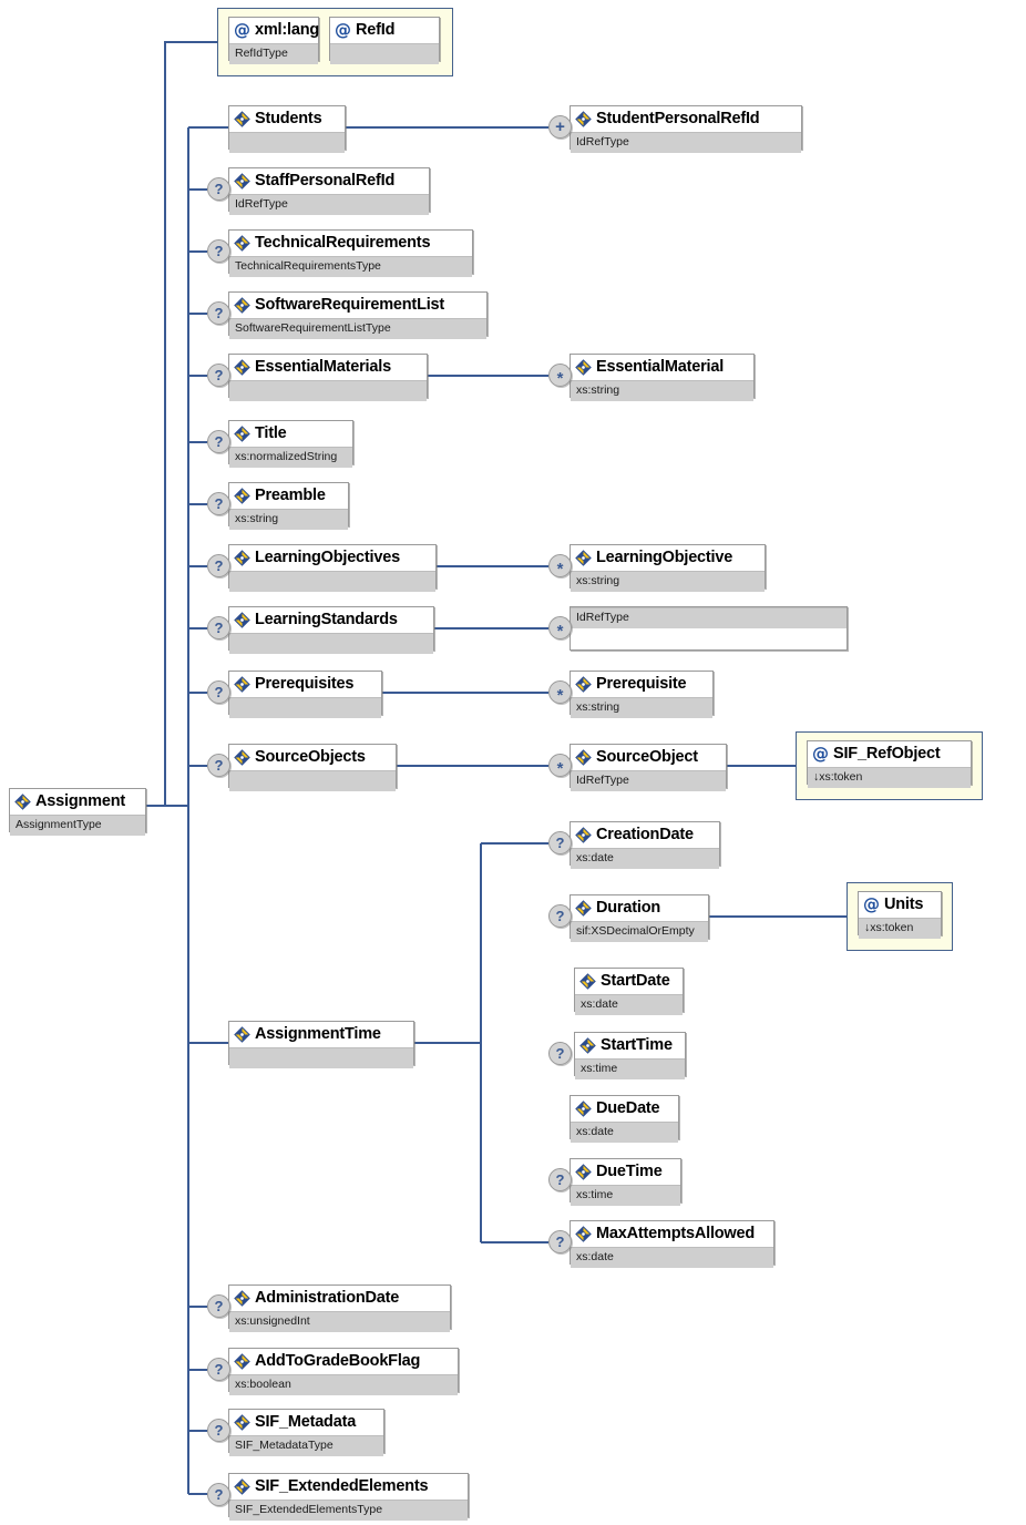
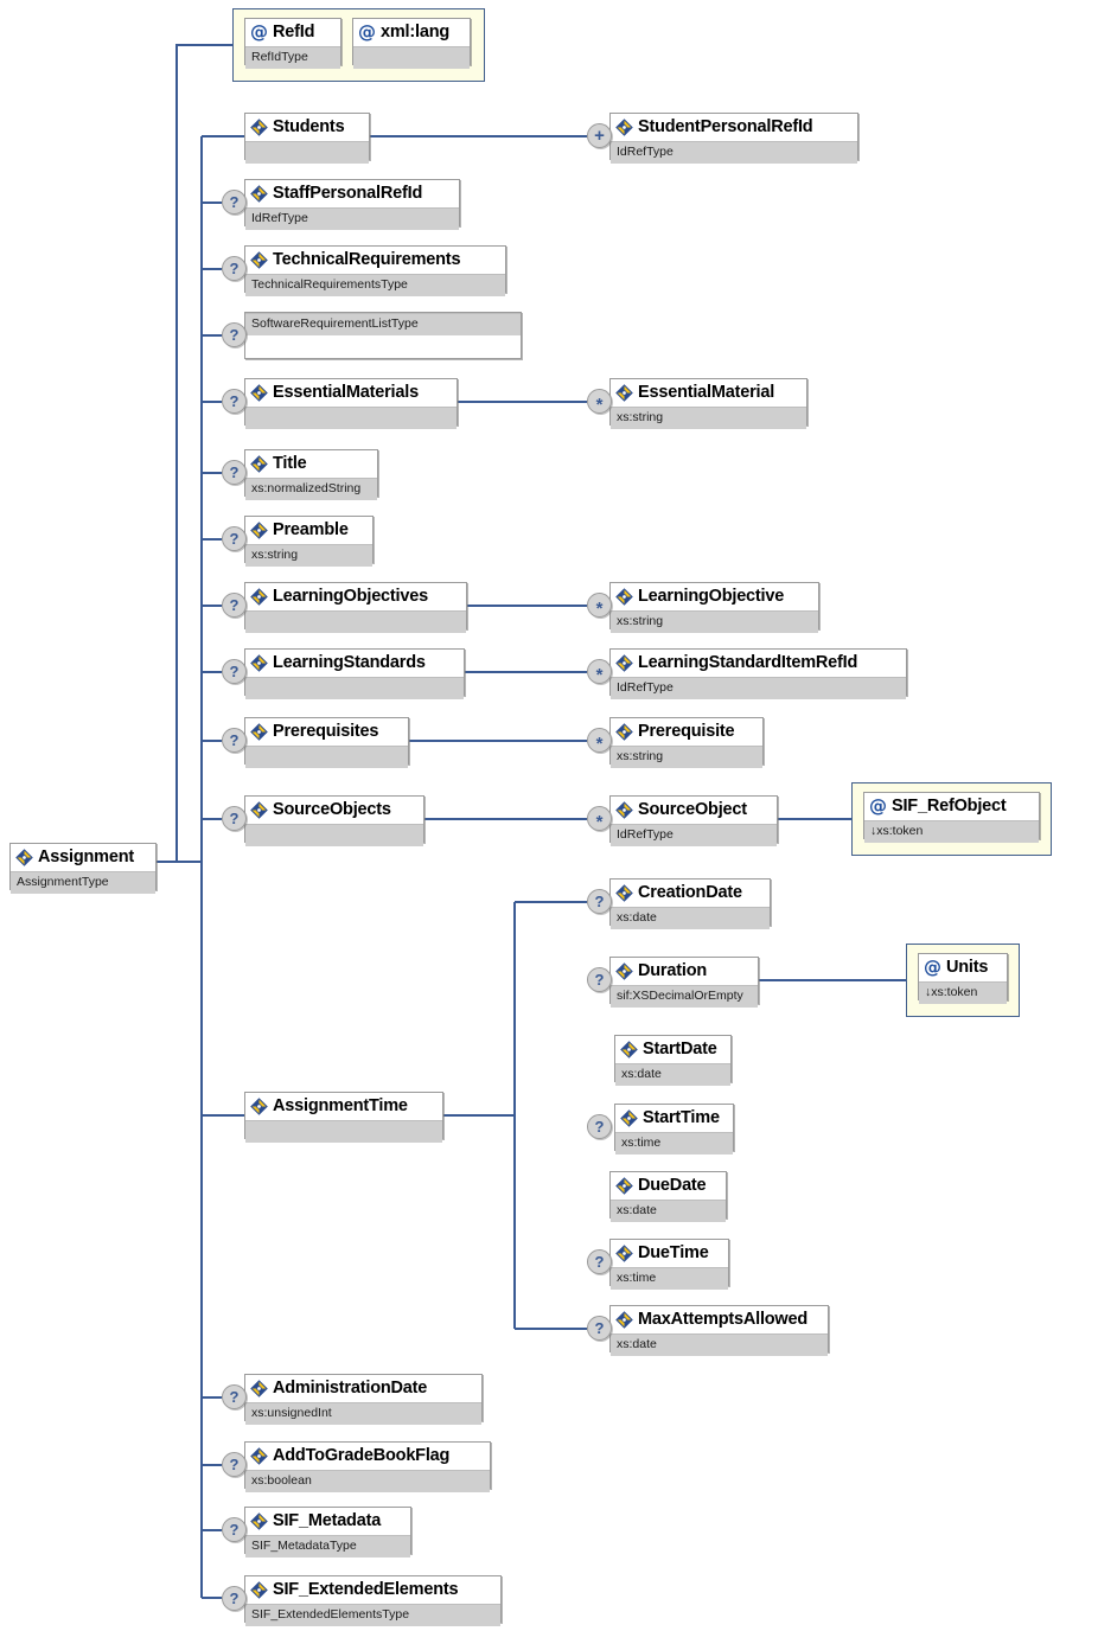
  @
- xml:lang
+ RefId
  RefIdType
  @
- RefId
+ xml:lang
  Students
  StudentPersonalRefId
  IdRefType
  StaffPersonalRefId
  IdRefType
  TechnicalRequirements
  TechnicalRequirementsType
- SoftwareRequirementList
  SoftwareRequirementListType
  EssentialMaterials
  EssentialMaterial
  xs:string
  Title
  xs:normalizedString
  Preamble
  xs:string
  LearningObjectives
  LearningObjective
  xs:string
  LearningStandards
+ LearningStandardItemRefId
  IdRefType
  Prerequisites
  Prerequisite
  xs:string
  SourceObjects
  SourceObject
  IdRefType
  CreationDate
  xs:date
  Duration
  sif:XSDecimalOrEmpty
  AssignmentTime
  StartDate
  xs:date
  StartTime
  xs:time
  DueDate
  xs:date
  DueTime
  xs:time
  MaxAttemptsAllowed
  xs:date
  AdministrationDate
  xs:unsignedInt
  AddToGradeBookFlag
  xs:boolean
  SIF_Metadata
  SIF_MetadataType
  SIF_ExtendedElements
  SIF_ExtendedElementsType
  @
  SIF_RefObject
  ↓xs:token
  @
  Units
  ↓xs:token
  +
  ?
  ?
  ?
  ?
  *
  ?
  ?
  ?
  *
  ?
  *
  ?
  *
  ?
  *
  ?
  ?
  ?
  ?
  ?
  ?
  ?
  ?
  ?
  Assignment
  AssignmentType
